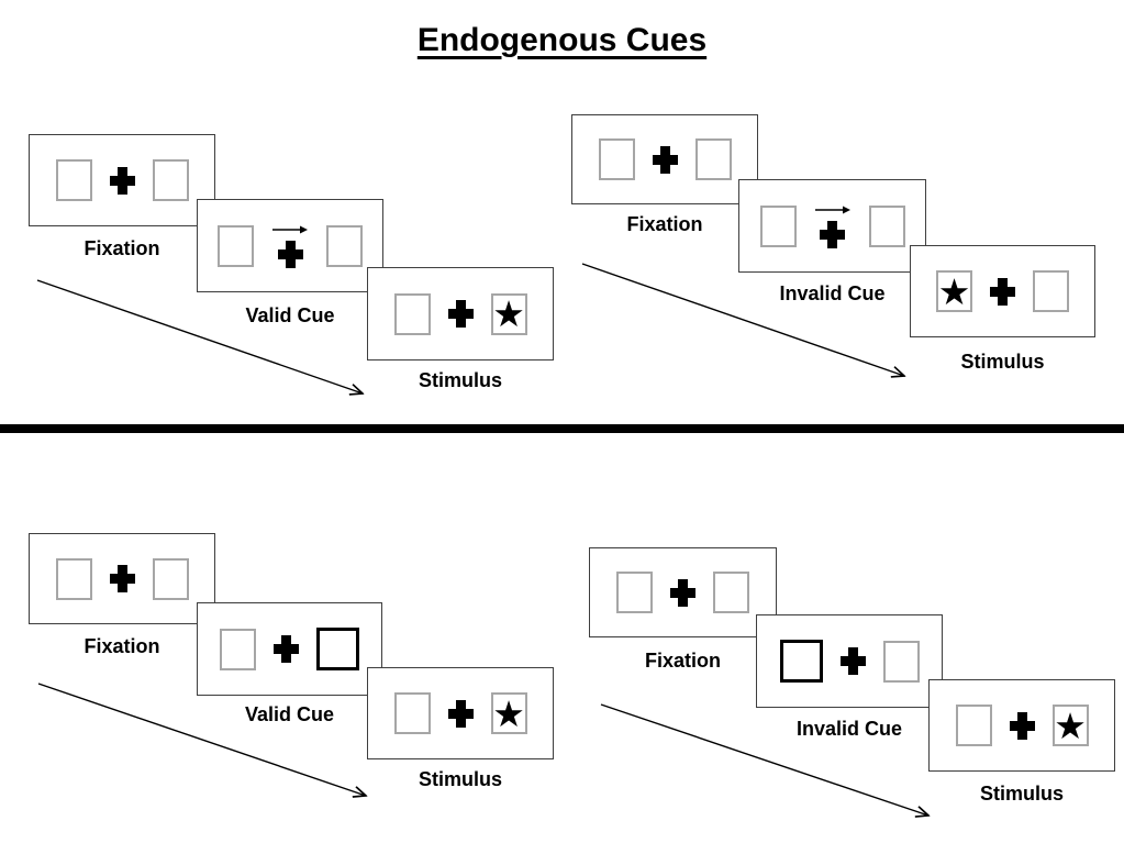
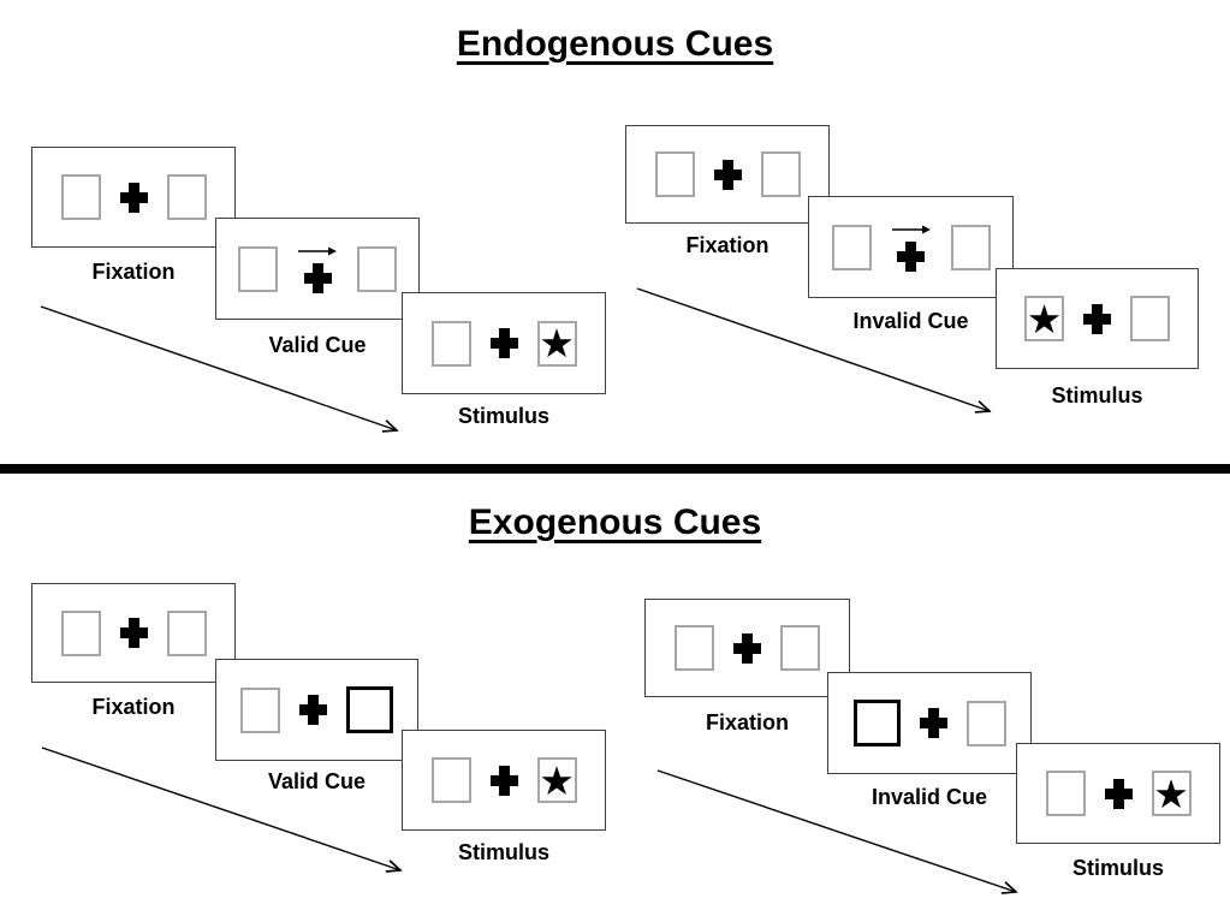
  Endogenous Cues
+ Exogenous Cues
  Fixation
  Valid Cue
  ★
  Stimulus
  Fixation
  Invalid Cue
  ★
  Stimulus
  Fixation
  Valid Cue
  ★
  Stimulus
  Fixation
  Invalid Cue
  ★
  Stimulus
